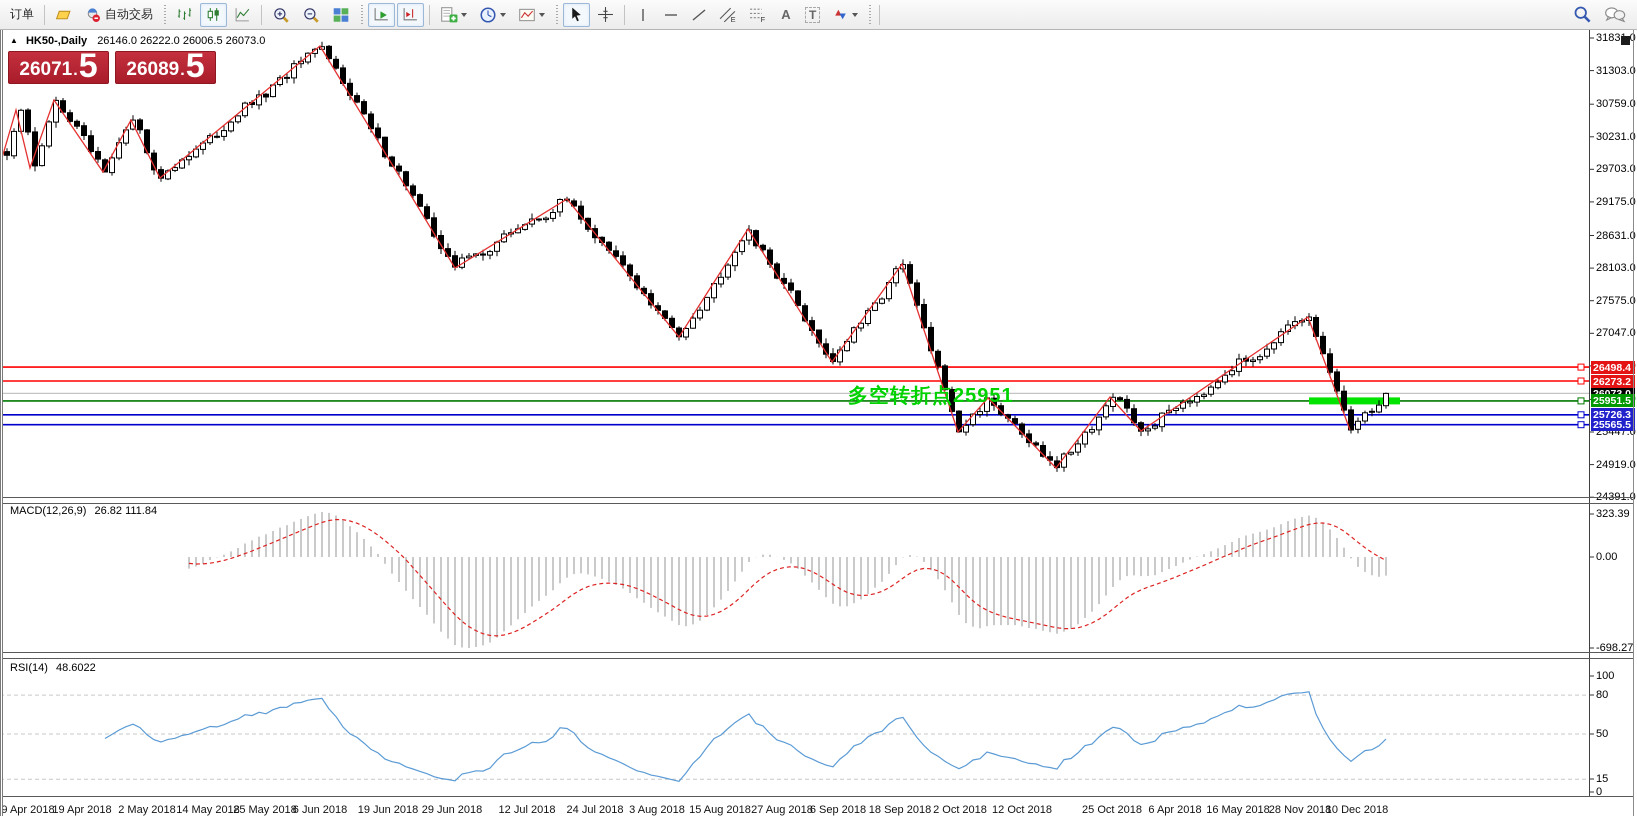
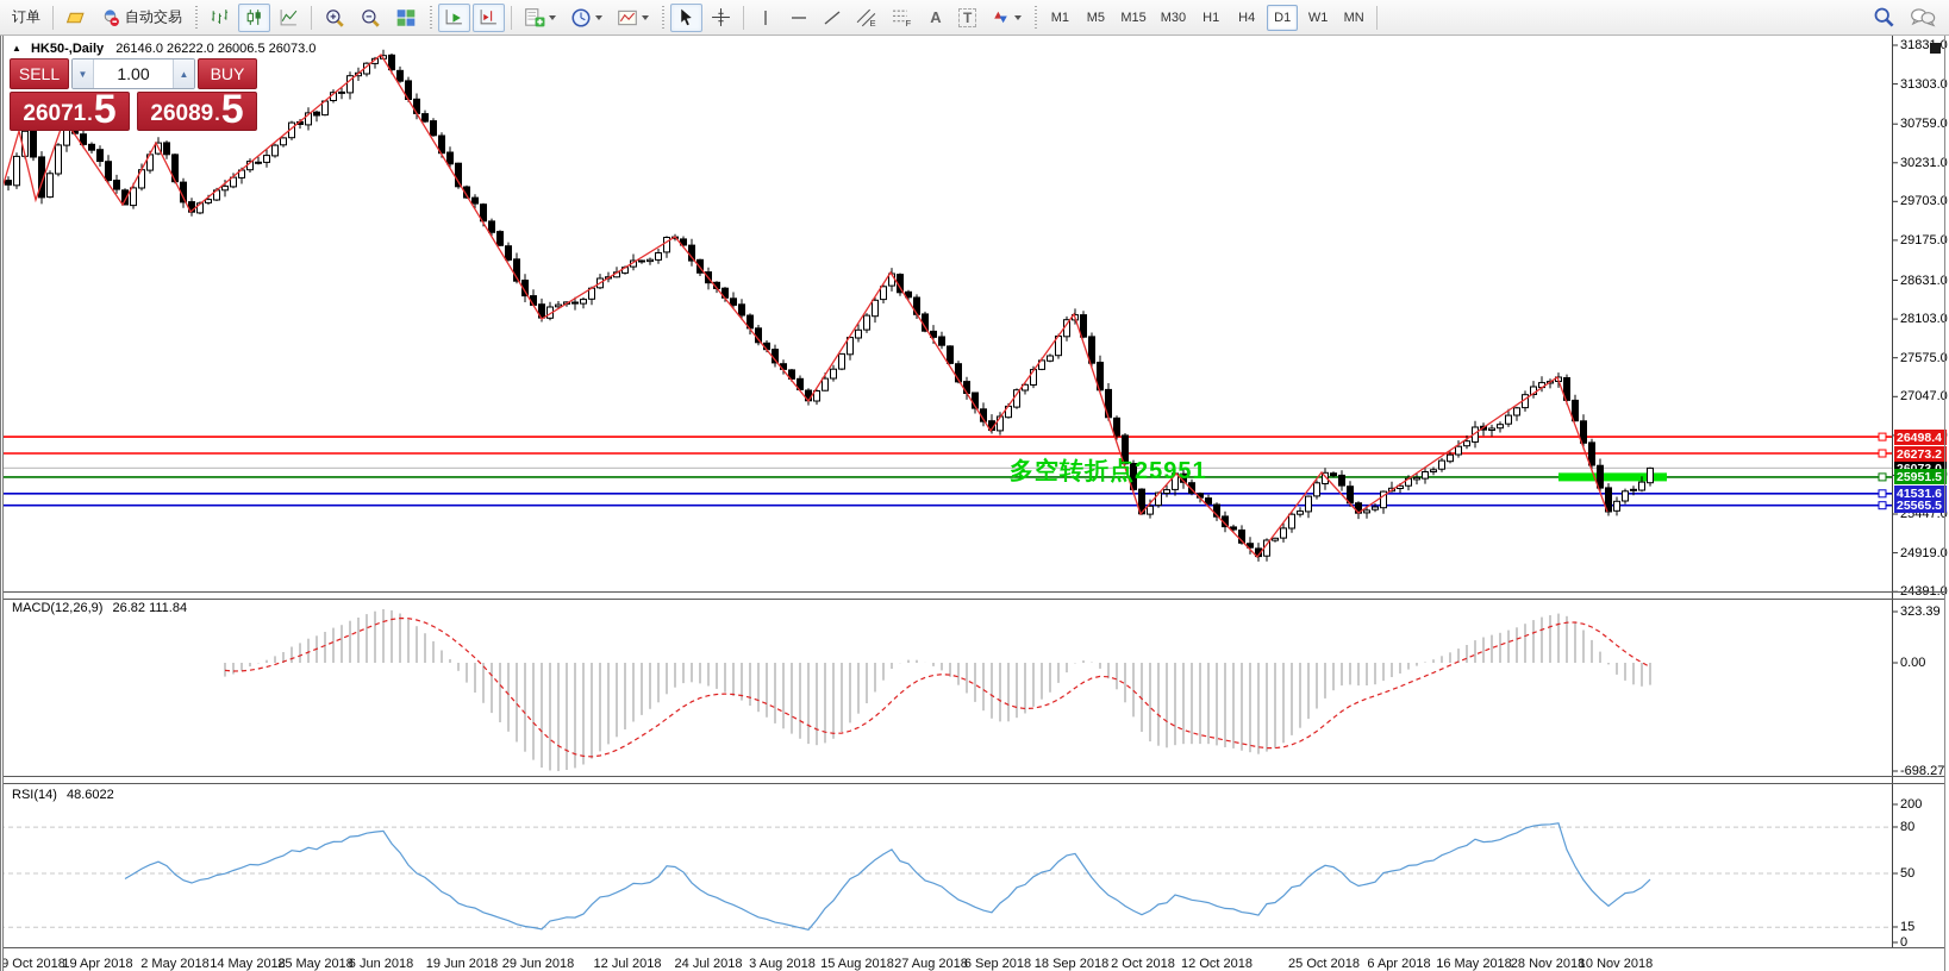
  订单
  自动交易
  E
  F
  A
  T
+ M1
+ M5
+ M15
+ M30
+ H1
+ H4
+ D1
+ W1
+ MN
  ▲ HK50-,Daily 26146.0 26222.0 26006.5 26073.0
+ SELL
+ ▼
+ 1.00
+ ▲
+ BUY
  26071
  .
  5
  26089
  .
  5
  多空转折点25951
  MACD(12,26,9) 26.82 111.84
  RSI(14) 48.6022
  31303.
  30759.
  30231.
  29703.
  29175.
  28631.
  28103.
  27575.
  27047.
  25447.
  24919.
  26498.4
  26273.2
  25951.5
- 25726.3
+ 41531.6
  25565.5
  323.39
  0.00
  -698.27
- 100
+ 200
  80
  50
  15
  0
- 9 Apr 2018
+ 9 Oct 2018
  19 Apr 2018
  2 May 2018
  14 May 2018
  25 May 2018
  6 Jun 2018
  19 Jun 2018
  29 Jun 2018
  12 Jul 2018
  24 Jul 2018
  3 Aug 2018
  15 Aug 2018
  27 Aug 2018
  6 Sep 2018
  18 Sep 2018
  2 Oct 2018
  12 Oct 2018
  25 Oct 2018
  6 Apr 2018
  16 May 2018
  28 Nov 2018
- 10 Dec 2018
+ 10 Nov 2018
